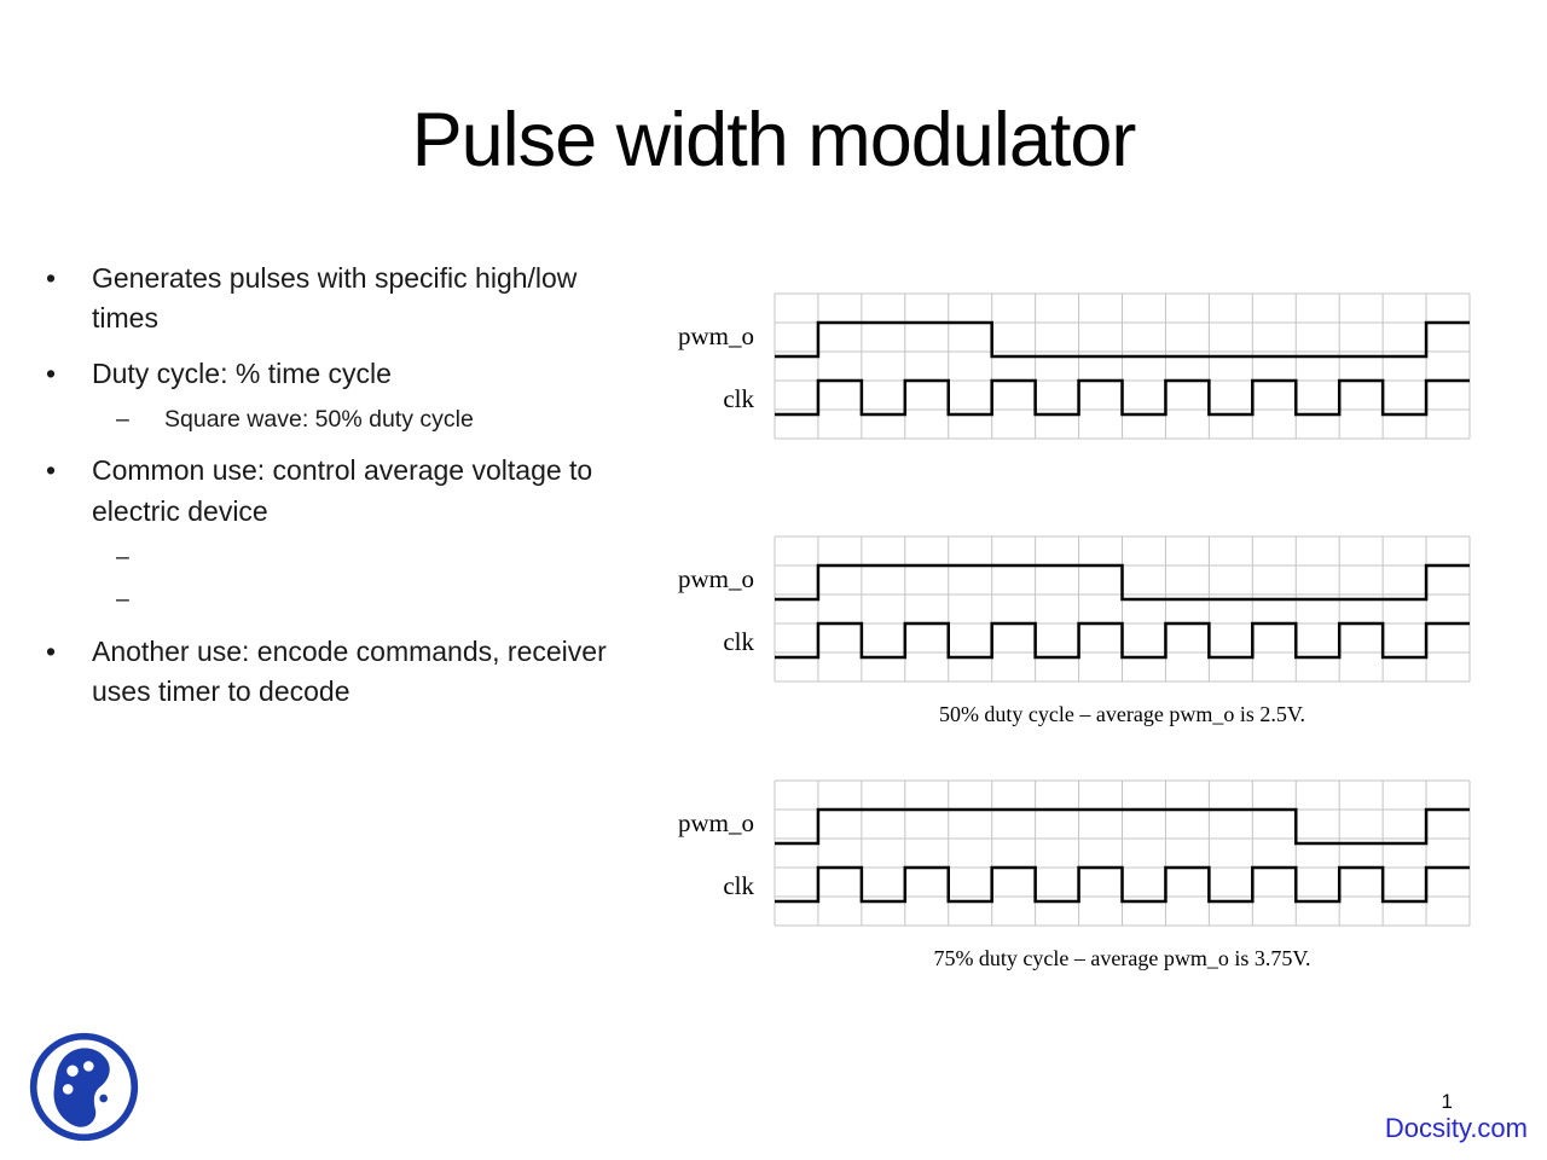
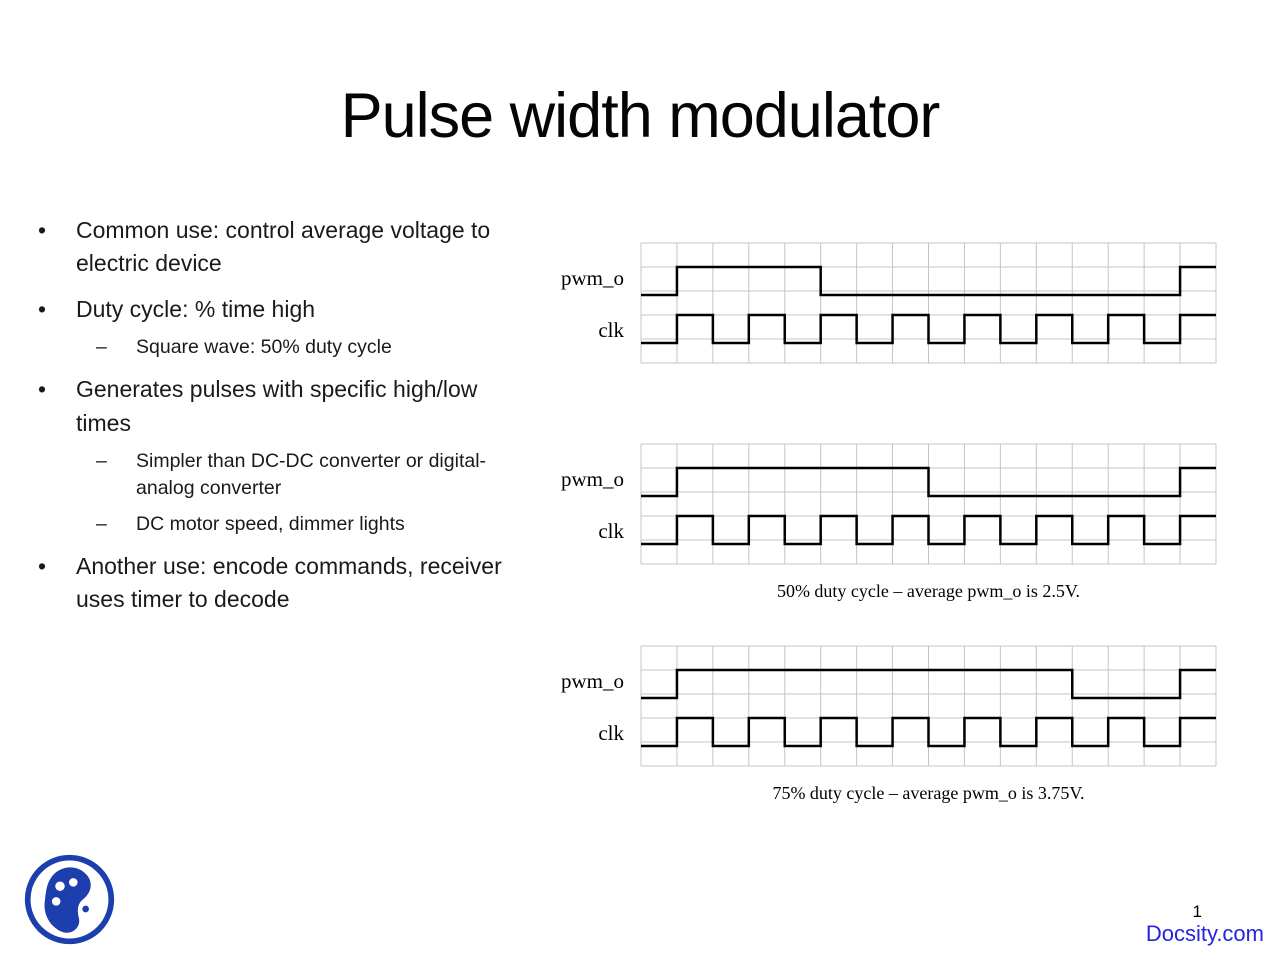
  Pulse width modulator
  •
- Generates pulses with specific high/low times
+ Common use: control average voltage to electric device
  •
- Duty cycle: % time cycle
+ Duty cycle: % time high
  –
  Square wave: 50% duty cycle
  •
- Common use: control average voltage to electric device
+ Generates pulses with specific high/low times
  –
+ Simpler than DC-DC converter or digital-analog converter
  –
+ DC motor speed, dimmer lights
  •
  Another use: encode commands, receiver uses timer to decode
  pwm_o
  clk
  pwm_o
  clk
  50% duty cycle – average pwm_o is 2.5V.
  pwm_o
  clk
  75% duty cycle – average pwm_o is 3.75V.
  1
  Docsity.com
